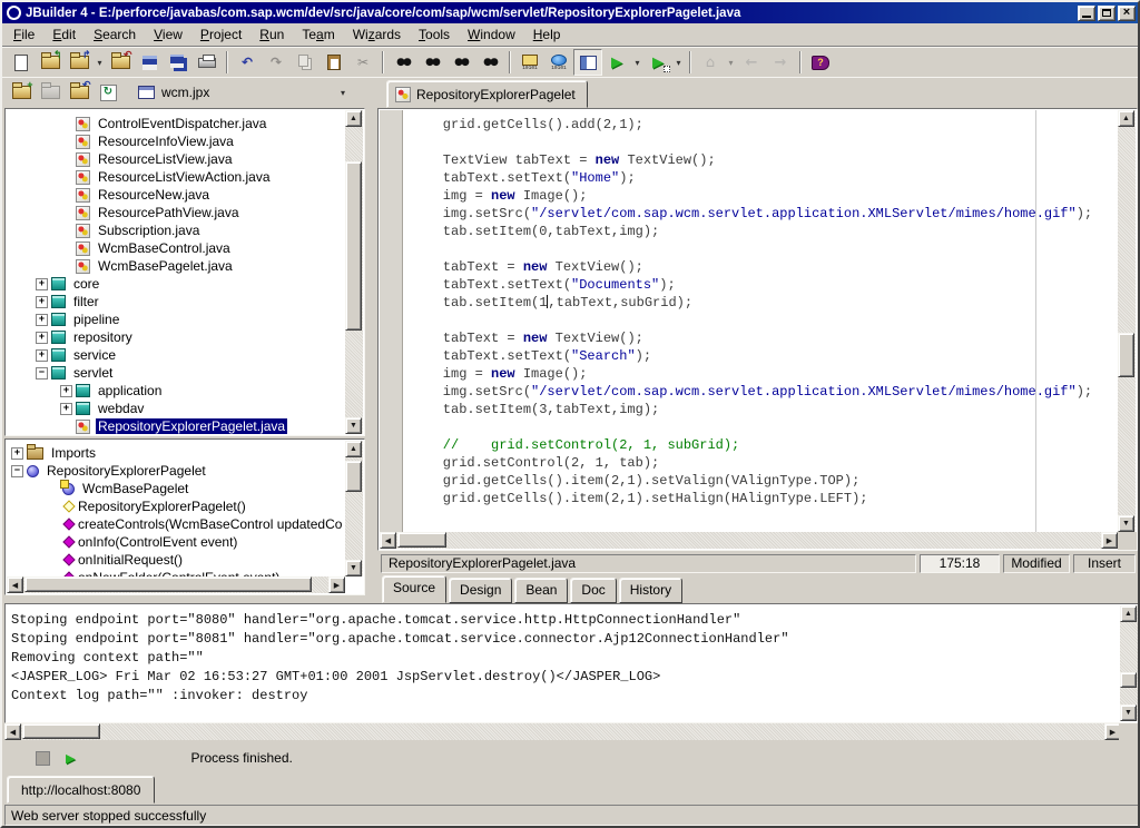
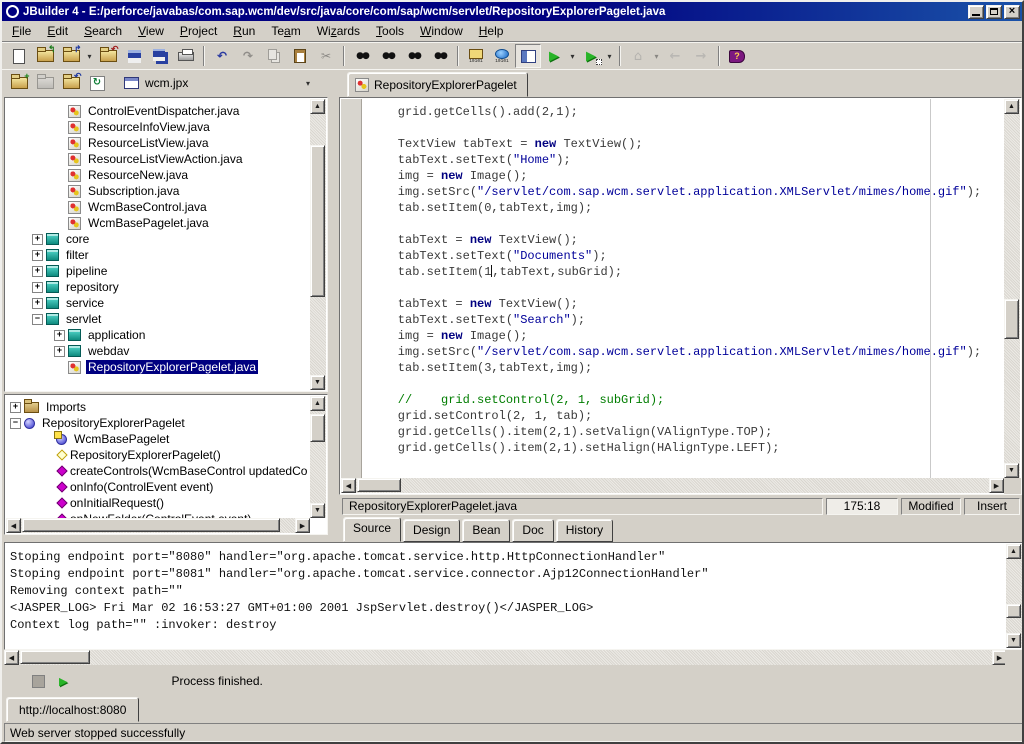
  JBuilder 4 - E:/perforce/javabas/com.sap.wcm/dev/src/java/core/com/sap/wcm/servlet/RepositoryExplorerPagelet.java
  ×
  File
  Edit
  Search
  View
  Project
  Run
  Team
  Wizards
  Tools
  Window
  Help
  ↰
  ↱
  ▾
  ↶
  ↶
  ↷
  ✂
  ●●
  ●●
  ●●
  ●●
  ▶
  ▾
  ▶
  ▾
  ⌂
  ▾
  ←
  →
  ?
  +
  ↶
  ↻
  wcm.jpx
  ▾
  RepositoryExplorerPagelet
  ControlEventDispatcher.java
  ResourceInfoView.java
  ResourceListView.java
  ResourceListViewAction.java
  ResourceNew.java
- ResourcePathView.java
  Subscription.java
  WcmBaseControl.java
  WcmBasePagelet.java
  +
  core
  +
  filter
  +
  pipeline
  +
  repository
  +
  service
  −
  servlet
  +
  application
  +
  webdav
  RepositoryExplorerPagelet.java
  +
  Imports
  −
  RepositoryExplorerPagelet
  WcmBasePagelet
  RepositoryExplorerPagelet()
  createControls(WcmBaseControl updatedCo
  onInfo(ControlEvent event)
  onInitialRequest()
  grid.getCells().add(2,1);
  TextView tabText = new TextView();
  tabText.setText("Home");
  img = new Image();
  img.setSrc("/servlet/com.sap.wcm.servlet.application.XMLServlet/mimes/home.gif");
  tab.setItem(0,tabText,img);
  tabText = new TextView();
  tabText.setText("Documents");
  tab.setItem(1,tabText,subGrid);
  tabText = new TextView();
  tabText.setText("Search");
  img = new Image();
  img.setSrc("/servlet/com.sap.wcm.servlet.application.XMLServlet/mimes/home.gif");
  tab.setItem(3,tabText,img);
  // grid.setControl(2, 1, subGrid);
  grid.setControl(2, 1, tab);
  grid.getCells().item(2,1).setValign(VAlignType.TOP);
  grid.getCells().item(2,1).setHalign(HAlignType.LEFT);
  RepositoryExplorerPagelet.java
  175:18
  Modified
  Insert
  Source
  Design
  Bean
  Doc
  History
  Stoping endpoint port="8080" handler="org.apache.tomcat.service.http.HttpConnectionHandler"
  Stoping endpoint port="8081" handler="org.apache.tomcat.service.connector.Ajp12ConnectionHandler"
  Removing context path=""
  <JASPER_LOG> Fri Mar 02 16:53:27 GMT+01:00 2001 JspServlet.destroy()</JASPER_LOG>
  Context log path="" :invoker: destroy
  ▶
  Process finished.
  http://localhost:8080
  Web server stopped successfully
